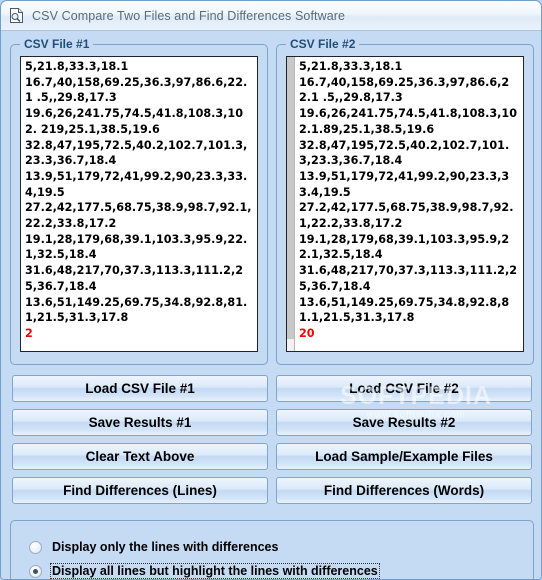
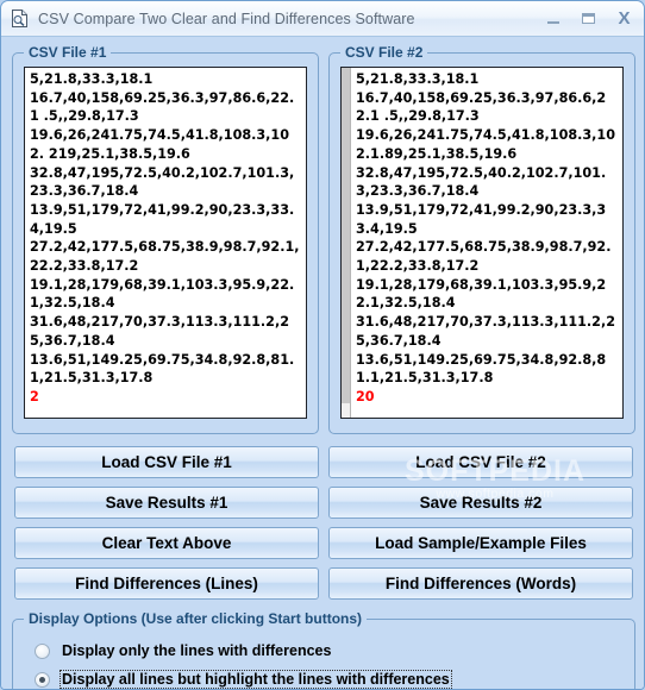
- CSV Compare Two Files and Find Differences Software
+ CSV Compare Two Clear and Find Differences Software
+ X
  CSV File #1
  5,21.8,33.3,18.1
  16.7,40,158,69.25,36.3,97,86.6,22.1 .5,,29.8,17.3
  19.6,26,241.75,74.5,41.8,108.3,102. 219,25.1,38.5,19.6
  32.8,47,195,72.5,40.2,102.7,101.3,23.3,36.7,18.4
  13.9,51,179,72,41,99.2,90,23.3,33.4,19.5
  27.2,42,177.5,68.75,38.9,98.7,92.1,22.2,33.8,17.2
  19.1,28,179,68,39.1,103.3,95.9,22.1,32.5,18.4
  31.6,48,217,70,37.3,113.3,111.2,25,36.7,18.4
  13.6,51,149.25,69.75,34.8,92.8,81.1,21.5,31.3,17.8
  2
  CSV File #2
  5,21.8,33.3,18.1
  16.7,40,158,69.25,36.3,97,86.6,22.1 .5,,29.8,17.3
  19.6,26,241.75,74.5,41.8,108.3,102.1.89,25.1,38.5,19.6
  32.8,47,195,72.5,40.2,102.7,101.3,23.3,36.7,18.4
  13.9,51,179,72,41,99.2,90,23.3,33.4,19.5
  27.2,42,177.5,68.75,38.9,98.7,92.1,22.2,33.8,17.2
  19.1,28,179,68,39.1,103.3,95.9,22.1,32.5,18.4
  31.6,48,217,70,37.3,113.3,111.2,25,36.7,18.4
  13.6,51,149.25,69.75,34.8,92.8,81.1,21.5,31.3,17.8
  20
  Load CSV File #1
  Load CSV File #2
  Save Results #1
  Save Results #2
  Clear Text Above
  Load Sample/Example Files
  Find Differences (Lines)
  Find Differences (Words)
  SOFTPEDIA
  www.softpedia.com
+ Display Options (Use after clicking Start buttons)
  Display only the lines with differences
  Display all lines but highlight the lines with differences
